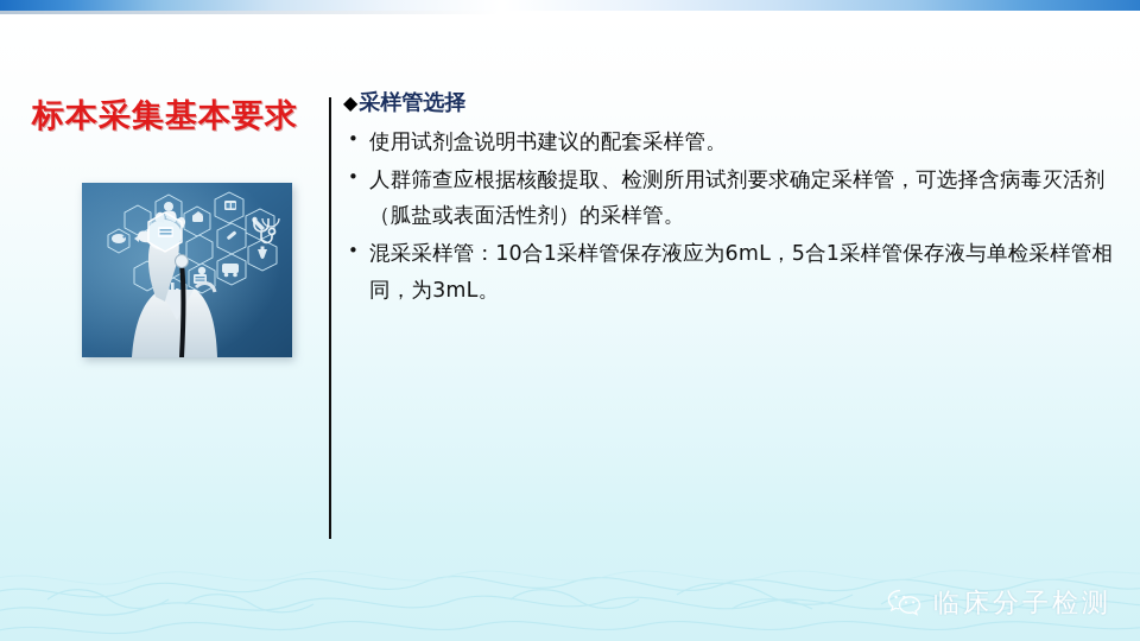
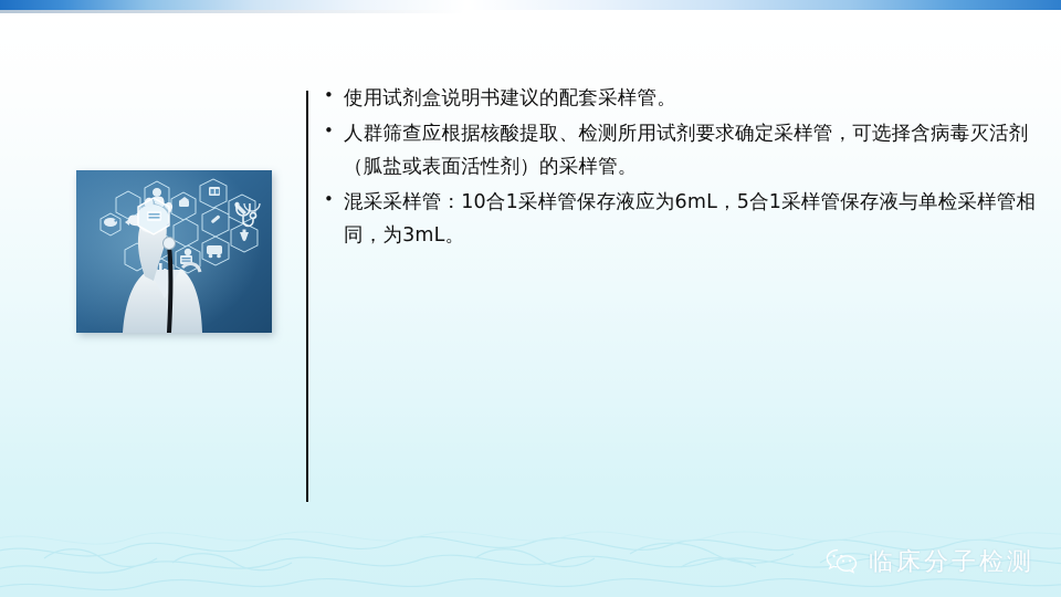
- 标本采集基本要求
- ◆采样管选择
  使用试剂盒说明书建议的配套采样管。
  人群筛查应根据核酸提取、检测所用试剂要求确定采样管，可选择含病毒灭活剂（胍盐或表面活性剂）的采样管。
  混采采样管：10合1采样管保存液应为6mL，5合1采样管保存液与单检采样管相同，为3mL。
  临床分子检测
